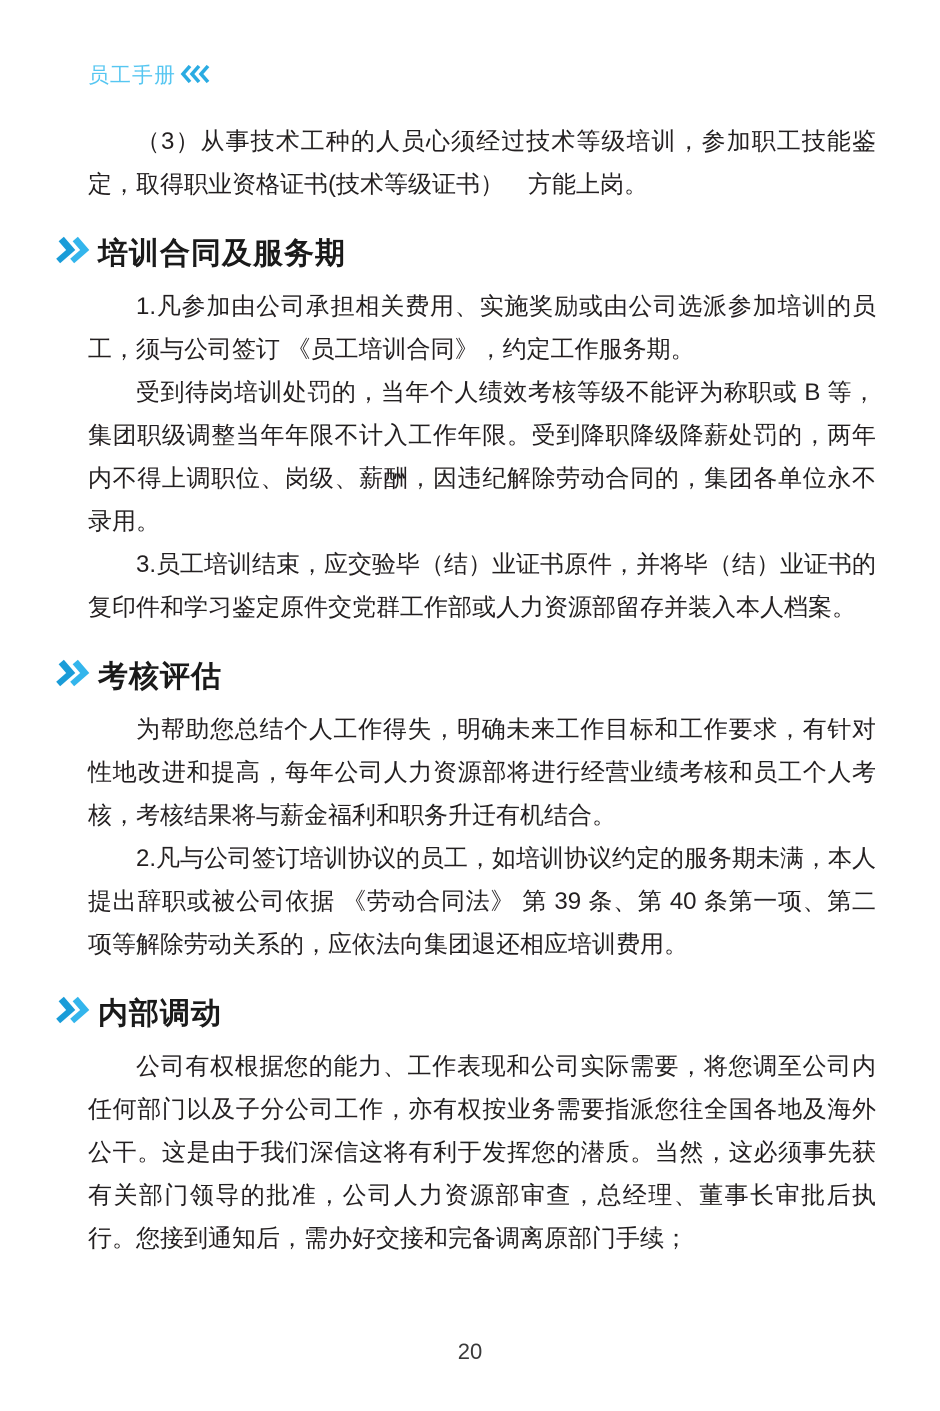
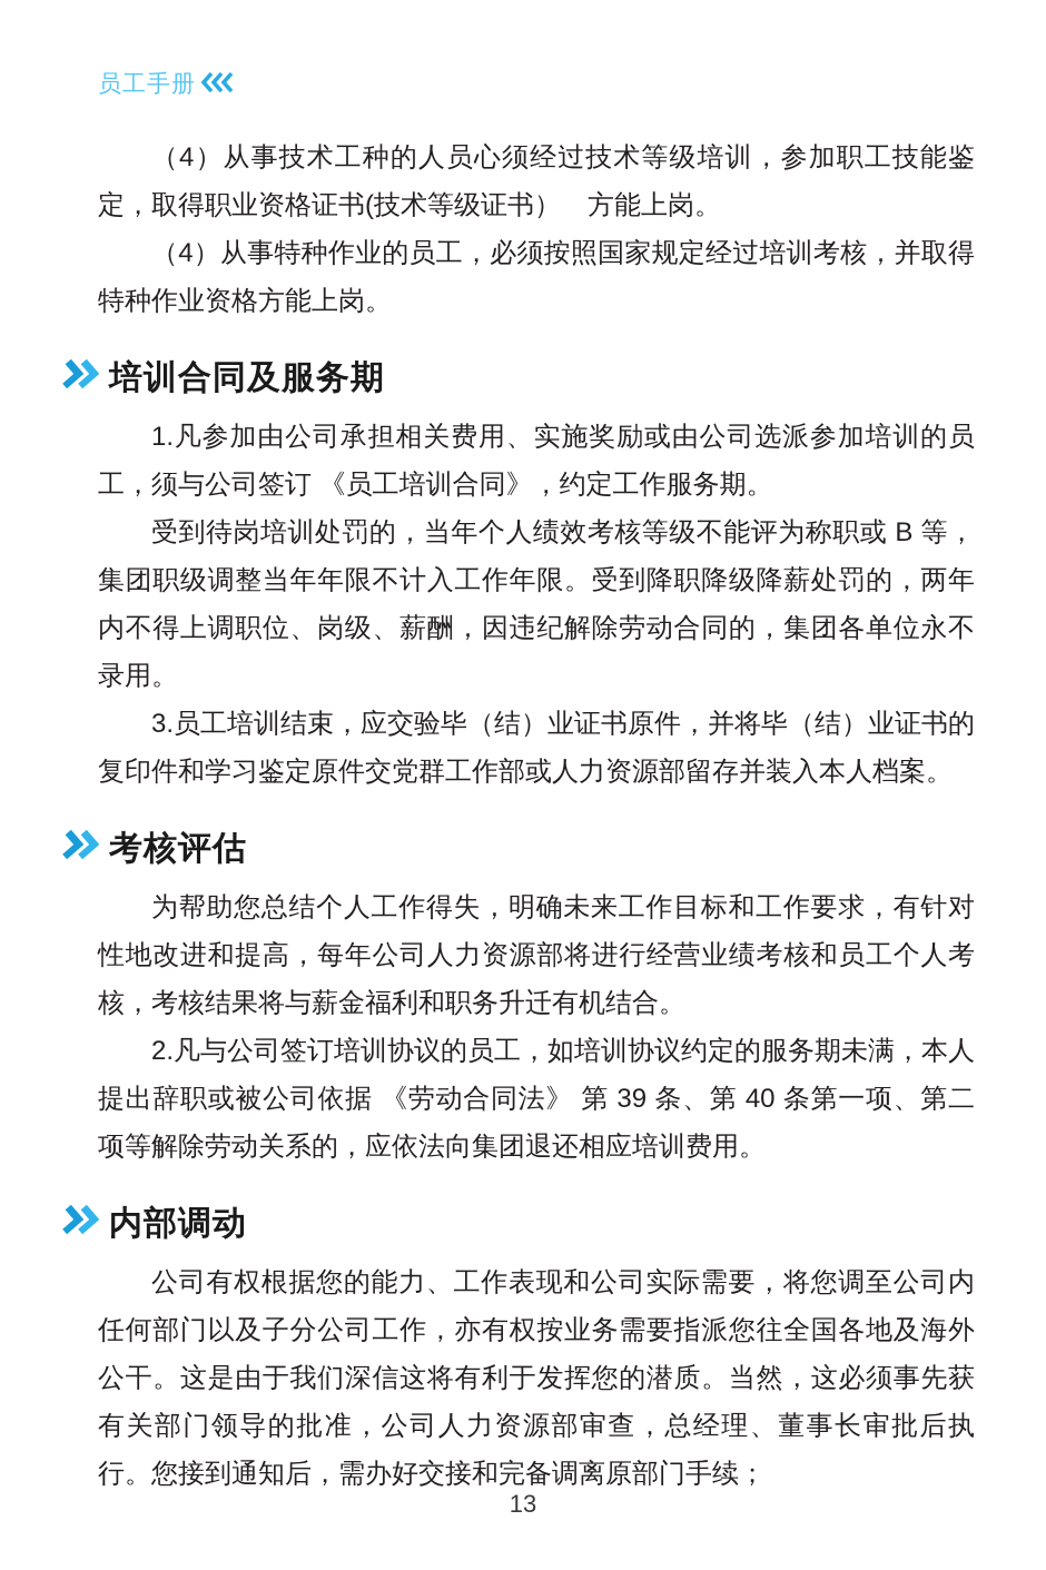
  员工手册
- （3）从事技术工种的人员心须经过技术等级培训，参加职工技能鉴定，取得职业资格证书(技术等级证书） 方能上岗。
+ （4）从事技术工种的人员心须经过技术等级培训，参加职工技能鉴定，取得职业资格证书(技术等级证书） 方能上岗。
+ （4）从事特种作业的员工，必须按照国家规定经过培训考核，并取得特种作业资格方能上岗。
  培训合同及服务期
  1.凡参加由公司承担相关费用、实施奖励或由公司选派参加培训的员工，须与公司签订 《员工培训合同》，约定工作服务期。
  受到待岗培训处罚的，当年个人绩效考核等级不能评为称职或 B 等，集团职级调整当年年限不计入工作年限。受到降职降级降薪处罚的，两年内不得上调职位、岗级、薪酬，因违纪解除劳动合同的，集团各单位永不录用。
  3.员工培训结束，应交验毕（结）业证书原件，并将毕（结）业证书的复印件和学习鉴定原件交党群工作部或人力资源部留存并装入本人档案。
  考核评估
  为帮助您总结个人工作得失，明确未来工作目标和工作要求，有针对性地改进和提高，每年公司人力资源部将进行经营业绩考核和员工个人考核，考核结果将与薪金福利和职务升迁有机结合。
  2.凡与公司签订培训协议的员工，如培训协议约定的服务期未满，本人提出辞职或被公司依据 《劳动合同法》 第 39 条、第 40 条第一项、第二项等解除劳动关系的，应依法向集团退还相应培训费用。
  内部调动
  公司有权根据您的能力、工作表现和公司实际需要，将您调至公司内任何部门以及子分公司工作，亦有权按业务需要指派您往全国各地及海外公干。这是由于我们深信这将有利于发挥您的潜质。当然，这必须事先获有关部门领导的批准，公司人力资源部审查，总经理、董事长审批后执行。您接到通知后，需办好交接和完备调离原部门手续；
- 20
+ 13
